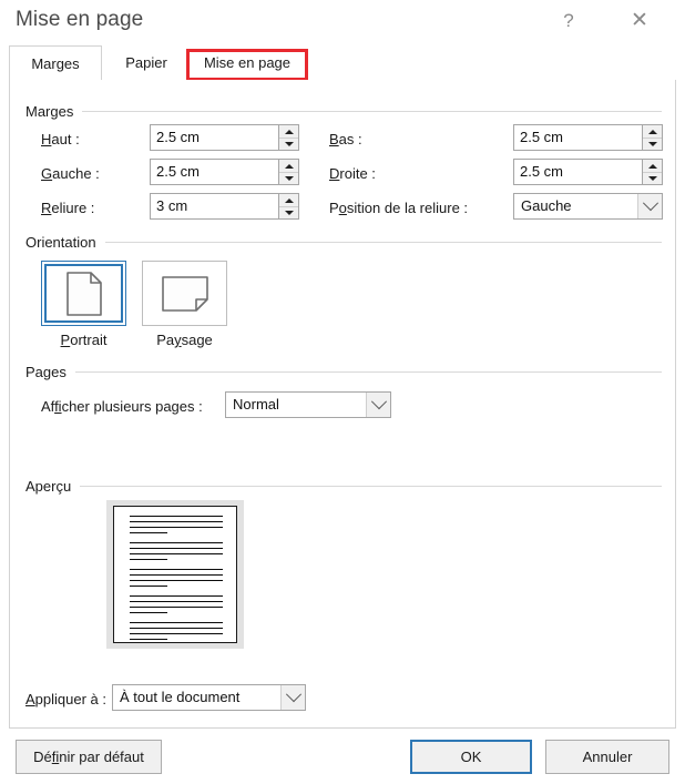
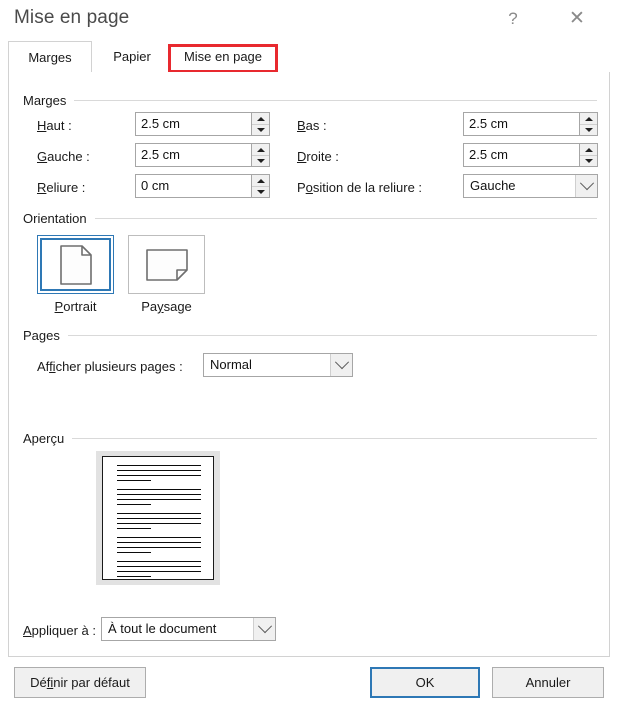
  Mise en page
  ?
  ✕
  Marges
  Papier
  Mise en page
  Marges
  Haut :
  2.5 cm
  Bas :
  2.5 cm
  Gauche :
  2.5 cm
  Droite :
  2.5 cm
  Reliure :
- 3 cm
+ 0 cm
  Position de la reliure :
  Gauche
  Orientation
  Portrait
  Paysage
  Pages
  Afficher plusieurs pages :
  Normal
  Aperçu
  Appliquer à :
  À tout le document
  Définir par défaut
  OK
  Annuler
